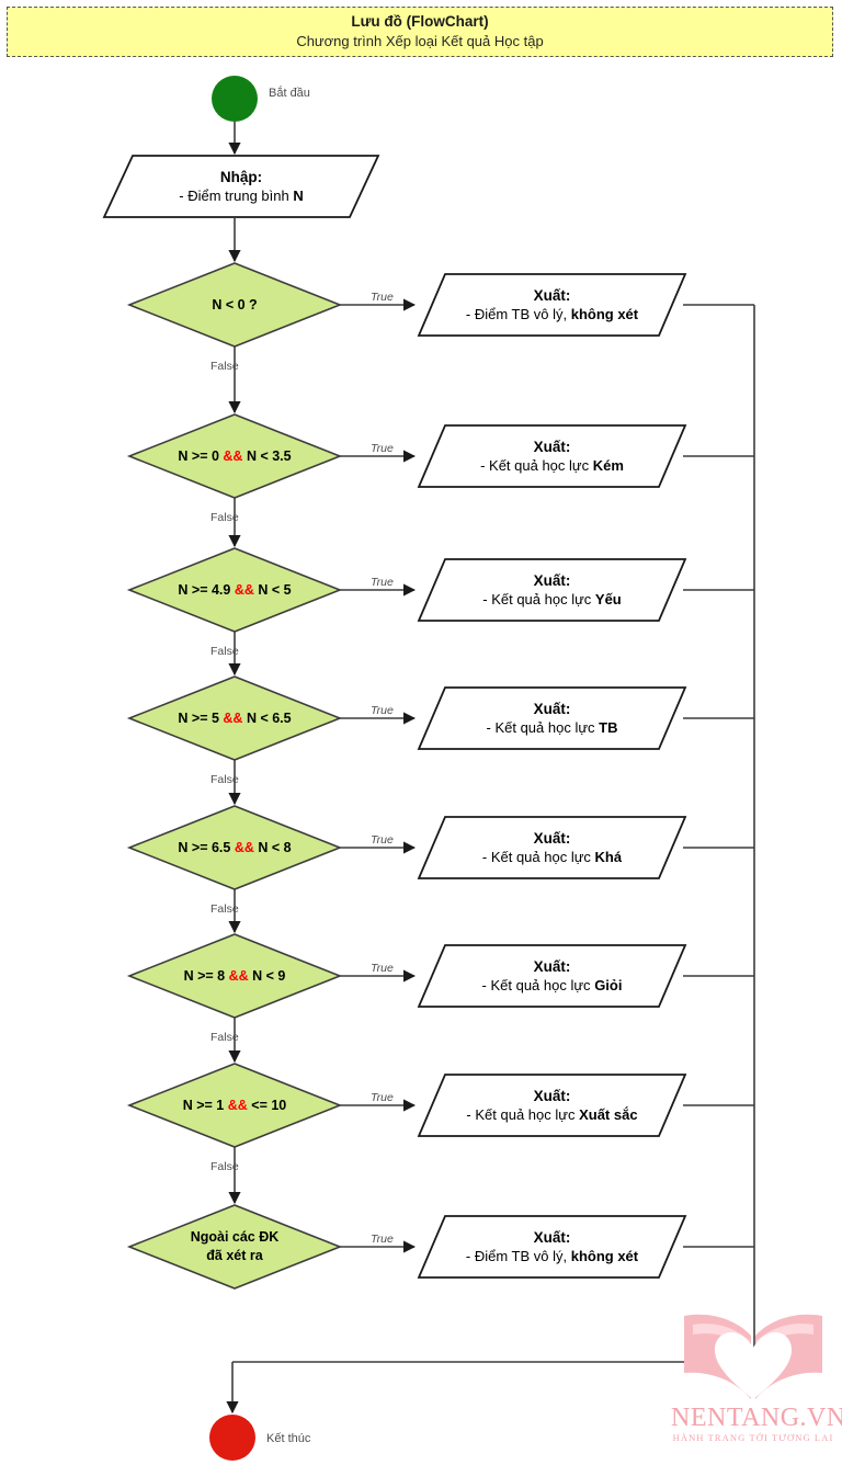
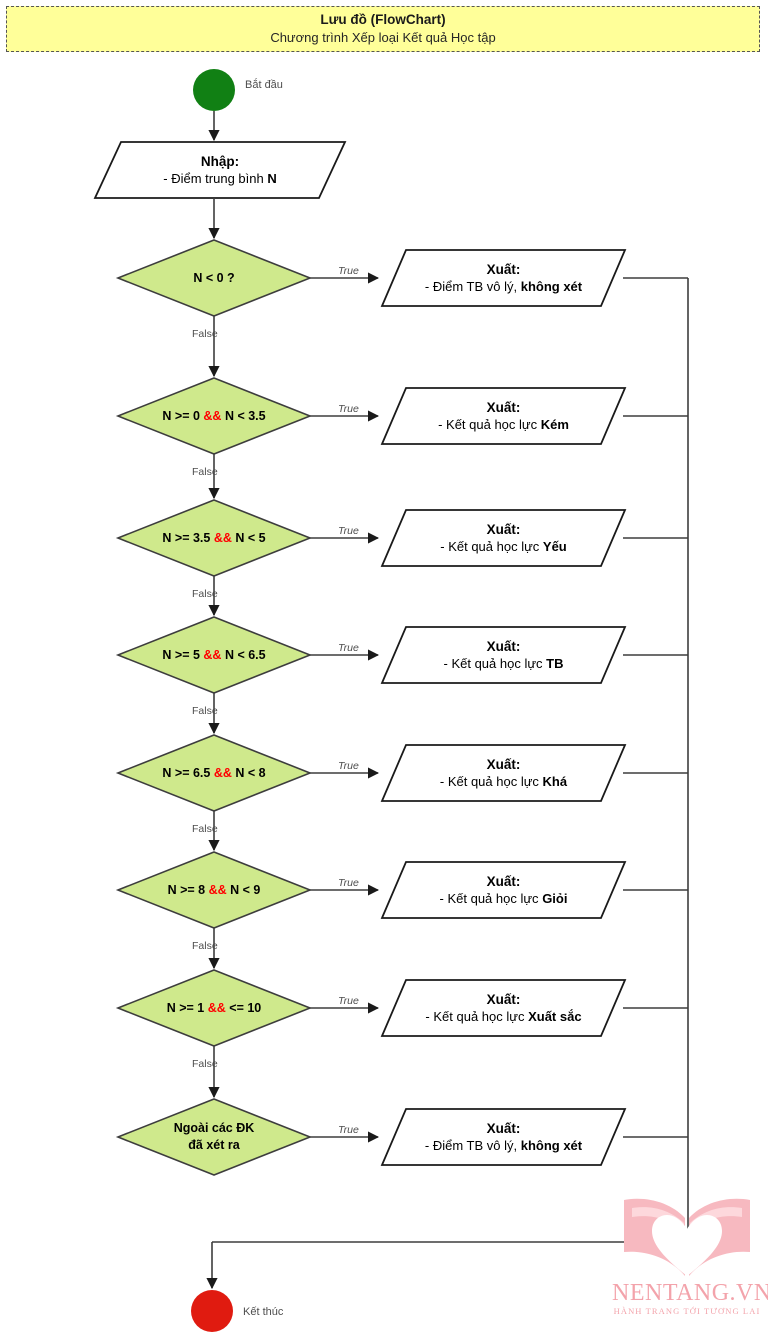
  Lưu đồ (FlowChart)
  Chương trình Xếp loại Kết quả Học tập
  Bắt đầu
  Kết thúc
  Nhập:
  - Điểm trung bình N
  N < 0 ?
  True
  Xuất:
  - Điểm TB vô lý, không xét
  False
  N >= 0 && N < 3.5
  True
  Xuất:
  - Kết quả học lực Kém
  False
- N >= 4.9 && N < 5
+ N >= 3.5 && N < 5
  True
  Xuất:
  - Kết quả học lực Yếu
  False
  N >= 5 && N < 6.5
  True
  Xuất:
  - Kết quả học lực TB
  False
  N >= 6.5 && N < 8
  True
  Xuất:
  - Kết quả học lực Khá
  False
  N >= 8 && N < 9
  True
  Xuất:
  - Kết quả học lực Giỏi
  False
  N >= 1 && <= 10
  True
  Xuất:
  - Kết quả học lực Xuất sắc
  False
  Ngoài các ĐK
  đã xét ra
  True
  Xuất:
  - Điểm TB vô lý, không xét
  NENTANG.VN
  HÀNH TRANG TỚI TƯƠNG LAI
